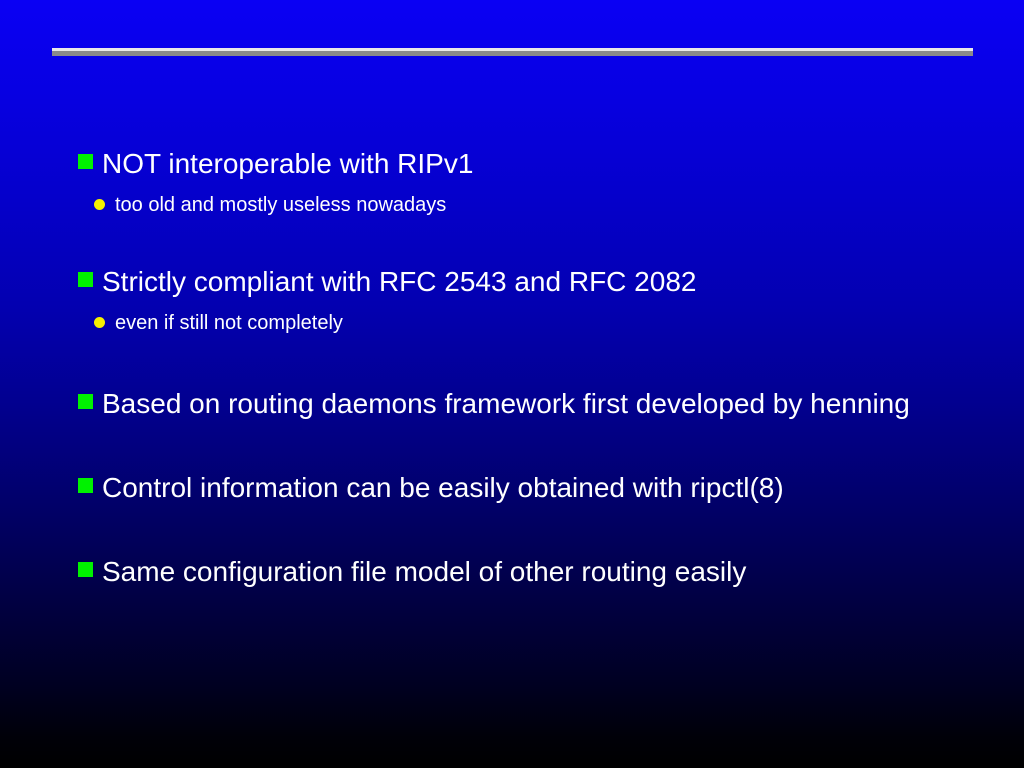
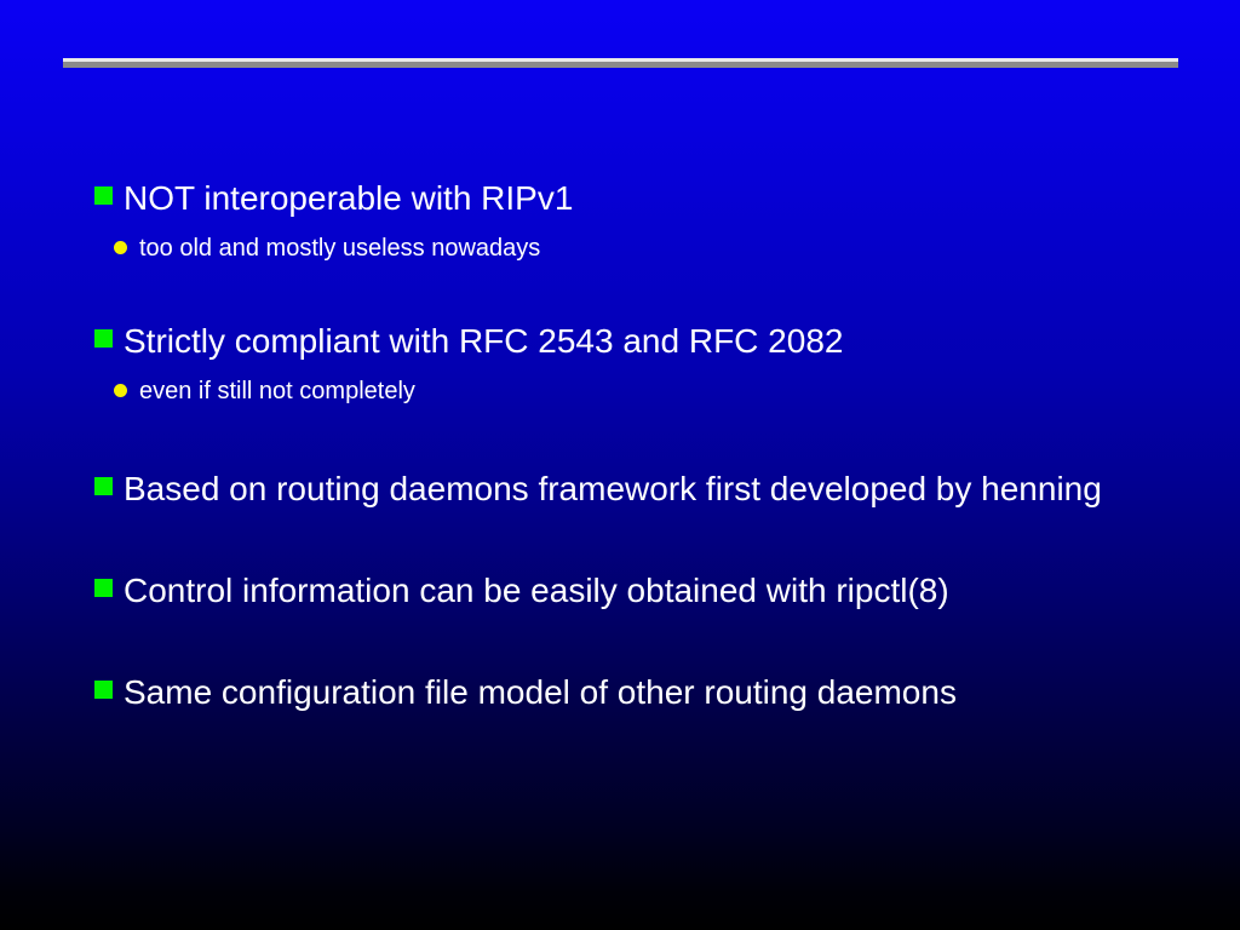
  NOT interoperable with RIPv1
  too old and mostly useless nowadays
  Strictly compliant with RFC 2543 and RFC 2082
  even if still not completely
  Based on routing daemons framework first developed by henning
  Control information can be easily obtained with ripctl(8)
- Same configuration file model of other routing easily
+ Same configuration file model of other routing daemons
